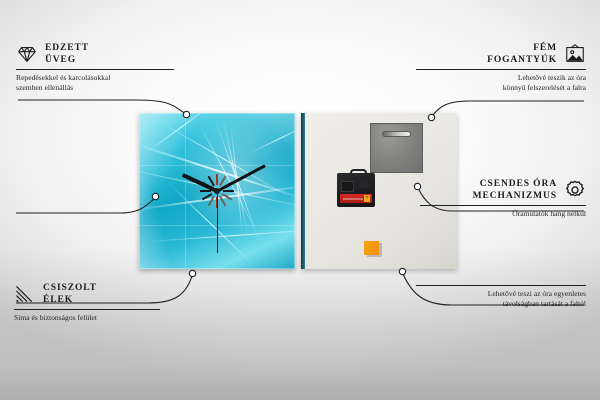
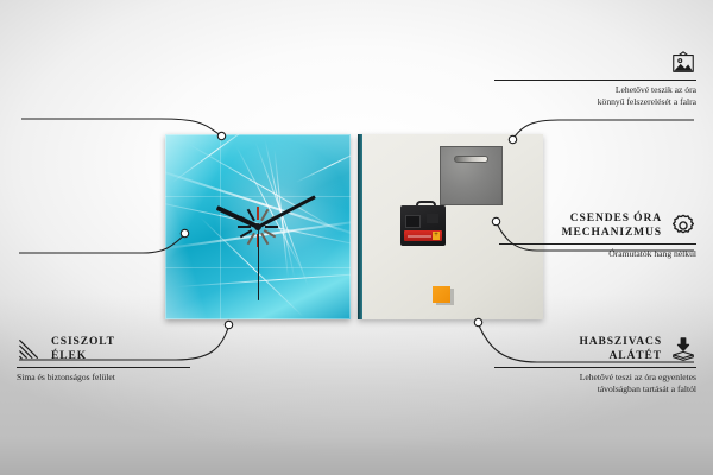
- EDZETT
- ÜVEG
- Repedésekkel és karcolásokkal
- szemben ellenállás
  CSISZOLT
  ÉLEK
  Sima és biztonságos felület
- FÉM
- FOGANTYÚK
  Lehetővé teszik az óra
  könnyű felszerelését a falra
  CSENDES ÓRA
  MECHANIZMUS
  Óramutatók hang nélkül
+ HABSZIVACS
+ ALÁTÉT
  Lehetővé teszi az óra egyenletes
  távolságban tartását a faltól
